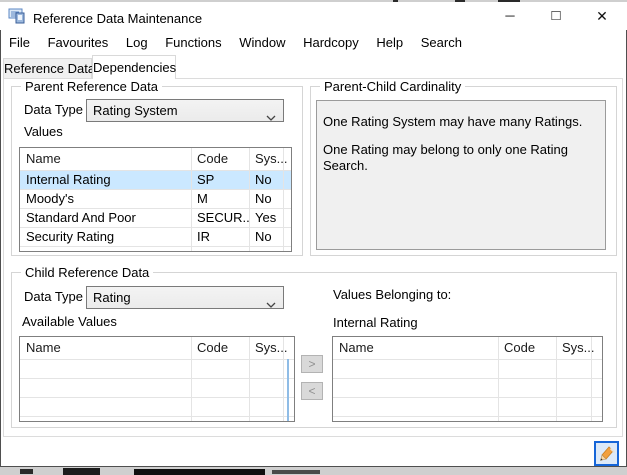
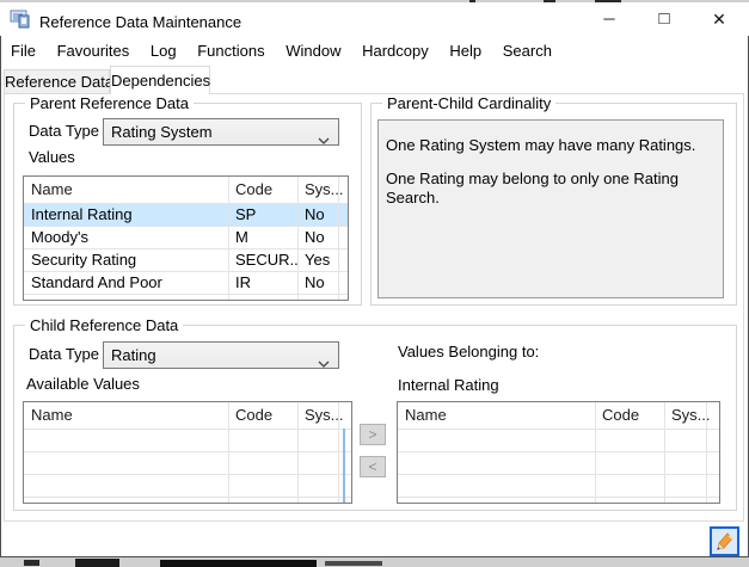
  Reference Data Maintenance
  ─
  □
  ✕
  File Favourites Log Functions Window Hardcopy Help Search
  Reference Dat
  Dependencies
  Parent Reference Data
  Data Type
  Rating System
  Values
  Name
  Code
  Sys...
  Internal Rating
  SP
  No
  Moody's
  M
  No
- Standard And Poor
+ Security Rating
  SECUR..
  Yes
- Security Rating
+ Standard And Poor
  IR
  No
  Parent-Child Cardinality
  One Rating System may have many Ratings.
  One Rating may belong to only one Rating Search.
  Child Reference Data
  Data Type
  Rating
  Available Values
  Values Belonging to:
  Internal Rating
  Name
  Code
  Sys...
  >
  <
  Name
  Code
  Sys...
